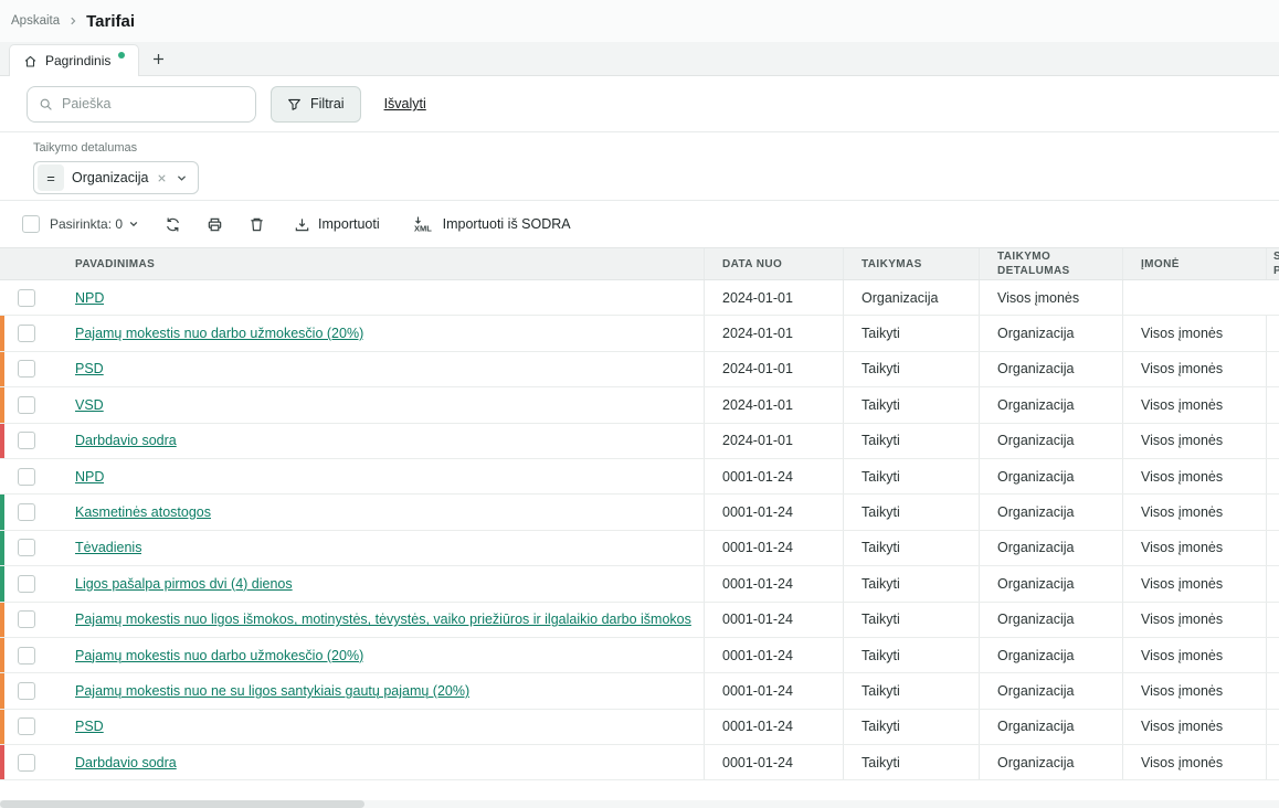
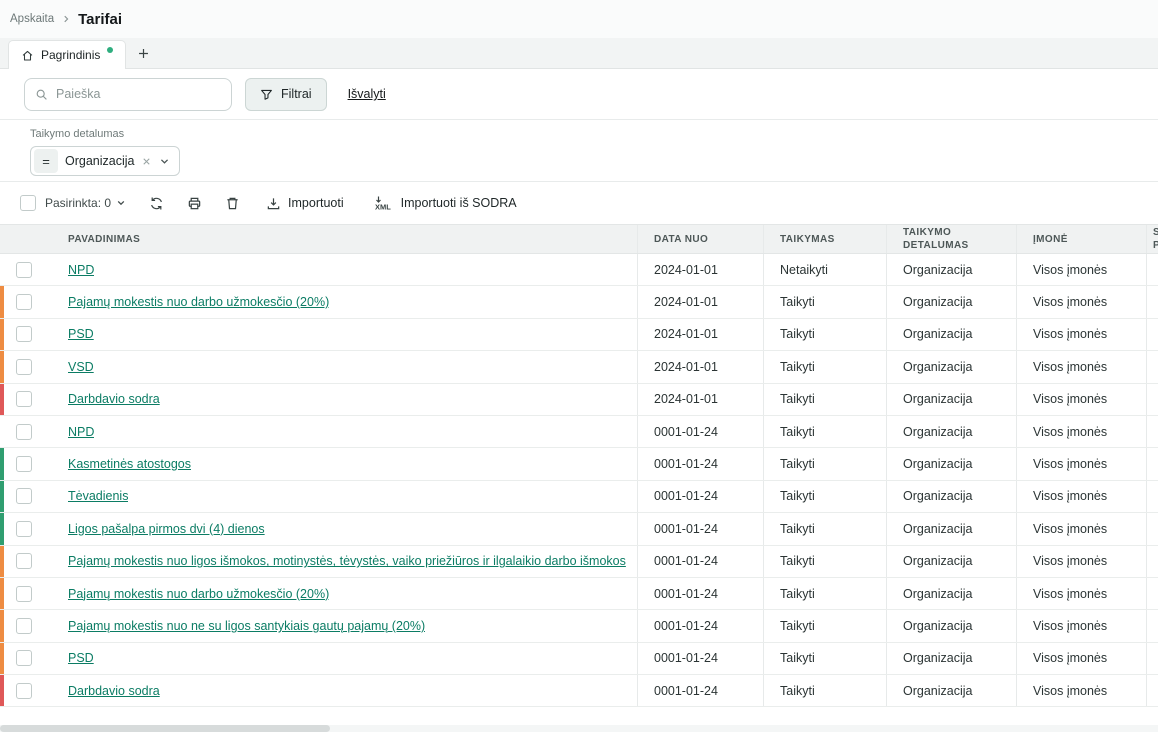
  Apskaita
  Tarifai
  Pagrindinis
  Paieška
  Filtrai
  Išvalyti
  Taikymo detalumas
  =
  Organizacija
  Pasirinkta: 0
  Importuoti
  XML
  Importuoti iš SODRA
  PAVADINIMAS
  DATA NUO
  TAIKYMAS
  TAIKYMO DETALUMAS
  ĮMONĖ
  S
  P
  NPD
  2024-01-01
+ Netaikyti
  Organizacija
  Visos įmonės
  Pajamų mokestis nuo darbo užmokesčio (20%)
  2024-01-01
  Taikyti
  Organizacija
  Visos įmonės
  PSD
  2024-01-01
  Taikyti
  Organizacija
  Visos įmonės
  VSD
  2024-01-01
  Taikyti
  Organizacija
  Visos įmonės
  Darbdavio sodra
  2024-01-01
  Taikyti
  Organizacija
  Visos įmonės
  NPD
  0001-01-24
  Taikyti
  Organizacija
  Visos įmonės
  Kasmetinės atostogos
  0001-01-24
  Taikyti
  Organizacija
  Visos įmonės
  Tėvadienis
  0001-01-24
  Taikyti
  Organizacija
  Visos įmonės
  Ligos pašalpa pirmos dvi (4) dienos
  0001-01-24
  Taikyti
  Organizacija
  Visos įmonės
  Pajamų mokestis nuo ligos išmokos, motinystės, tėvystės, vaiko priežiūros ir ilgalaikio darbo išmokos
  0001-01-24
  Taikyti
  Organizacija
  Visos įmonės
  Pajamų mokestis nuo darbo užmokesčio (20%)
  0001-01-24
  Taikyti
  Organizacija
  Visos įmonės
  Pajamų mokestis nuo ne su ligos santykiais gautų pajamų (20%)
  0001-01-24
  Taikyti
  Organizacija
  Visos įmonės
  PSD
  0001-01-24
  Taikyti
  Organizacija
  Visos įmonės
  Darbdavio sodra
  0001-01-24
  Taikyti
  Organizacija
  Visos įmonės
